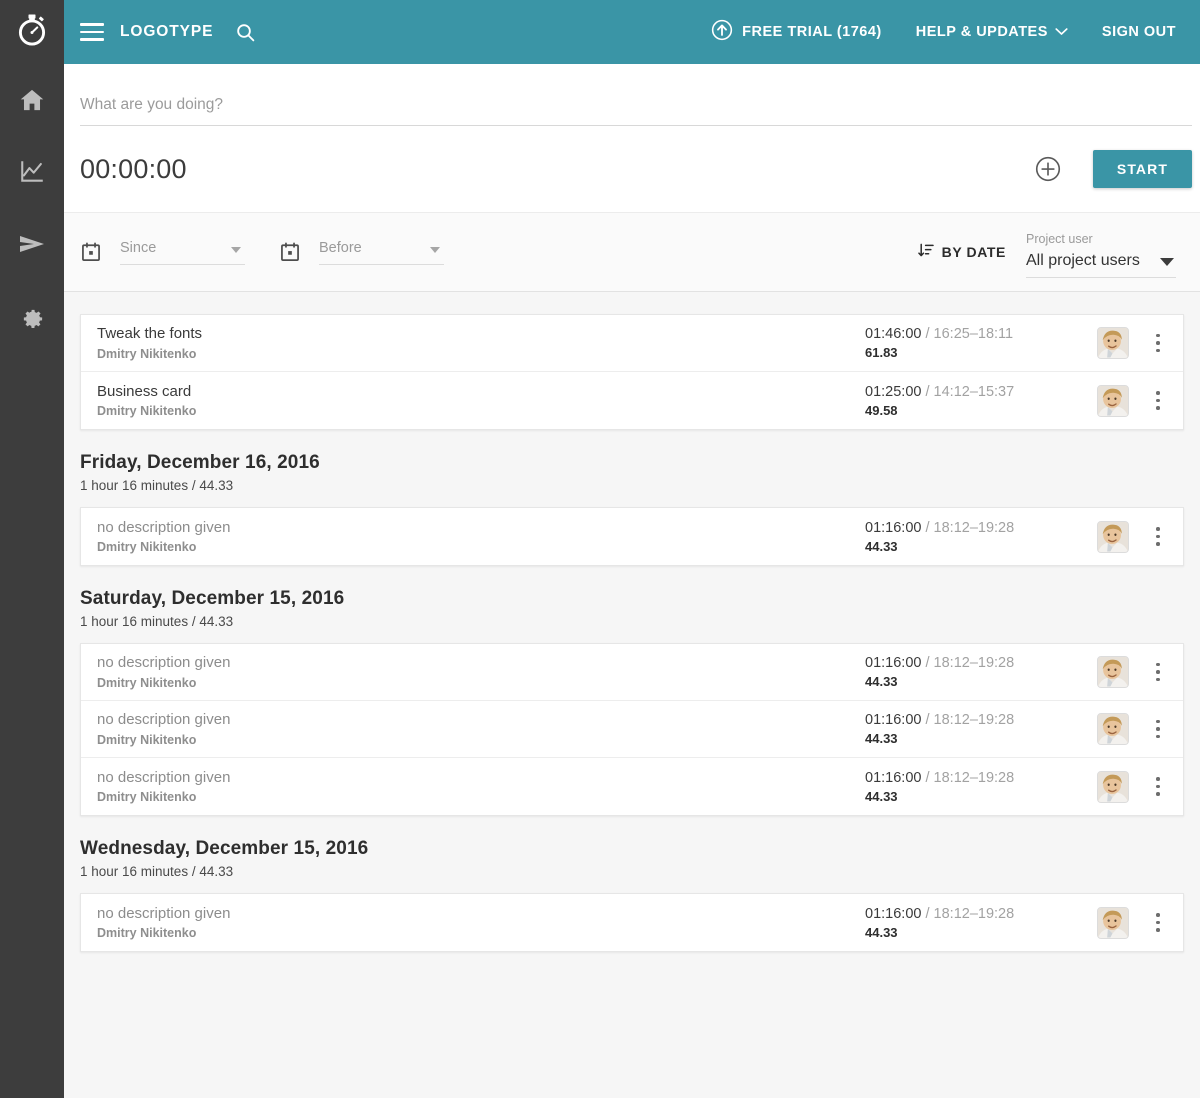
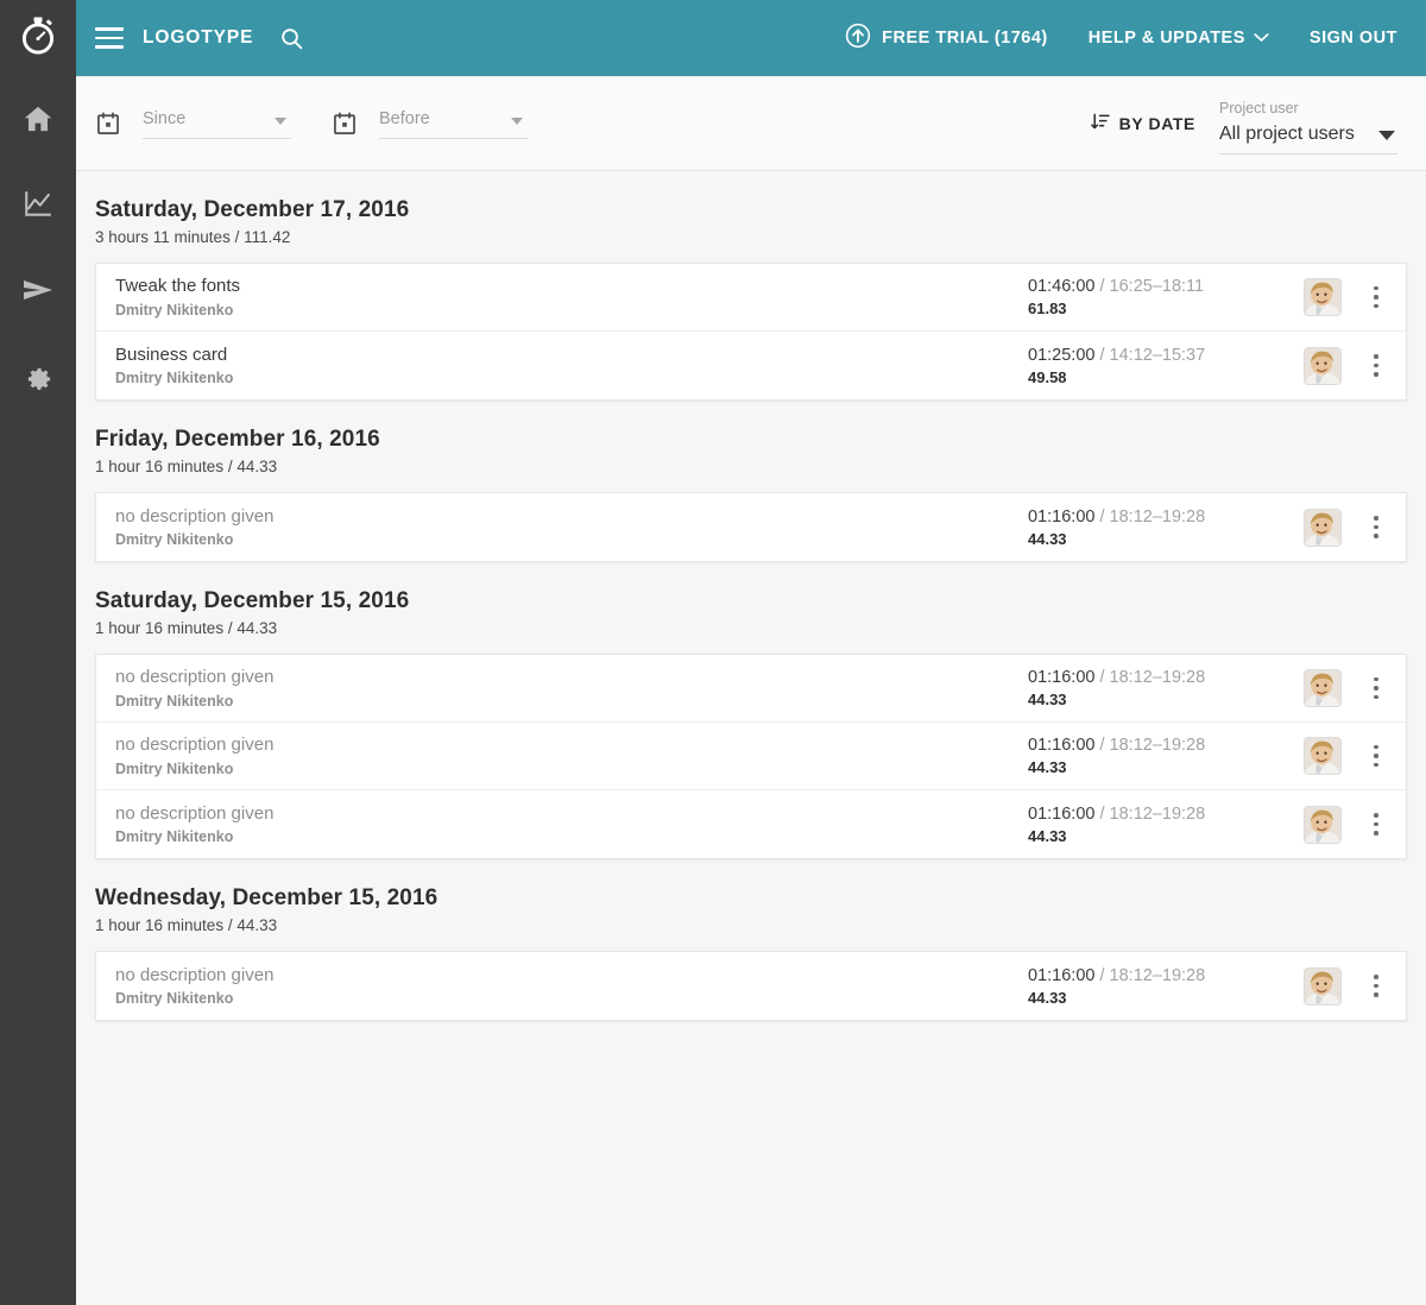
  LOGOTYPE
  FREE TRIAL (1764)
  HELP & UPDATES
  SIGN OUT
- What are you doing?
- 00:00:00
- START
  Since
  Before
  BY DATE
  Project user
  All project users
+ Saturday, December 17, 2016
+ 3 hours 11 minutes / 111.42
  Tweak the fonts
  Dmitry Nikitenko
  01:46:00 / 16:25–18:11
  61.83
  Business card
  Dmitry Nikitenko
  01:25:00 / 14:12–15:37
  49.58
  Friday, December 16, 2016
  1 hour 16 minutes / 44.33
  no description given
  Dmitry Nikitenko
  01:16:00 / 18:12–19:28
  44.33
  Saturday, December 15, 2016
  1 hour 16 minutes / 44.33
  no description given
  Dmitry Nikitenko
  01:16:00 / 18:12–19:28
  44.33
  no description given
  Dmitry Nikitenko
  01:16:00 / 18:12–19:28
  44.33
  no description given
  Dmitry Nikitenko
  01:16:00 / 18:12–19:28
  44.33
  Wednesday, December 15, 2016
  1 hour 16 minutes / 44.33
  no description given
  Dmitry Nikitenko
  01:16:00 / 18:12–19:28
  44.33
